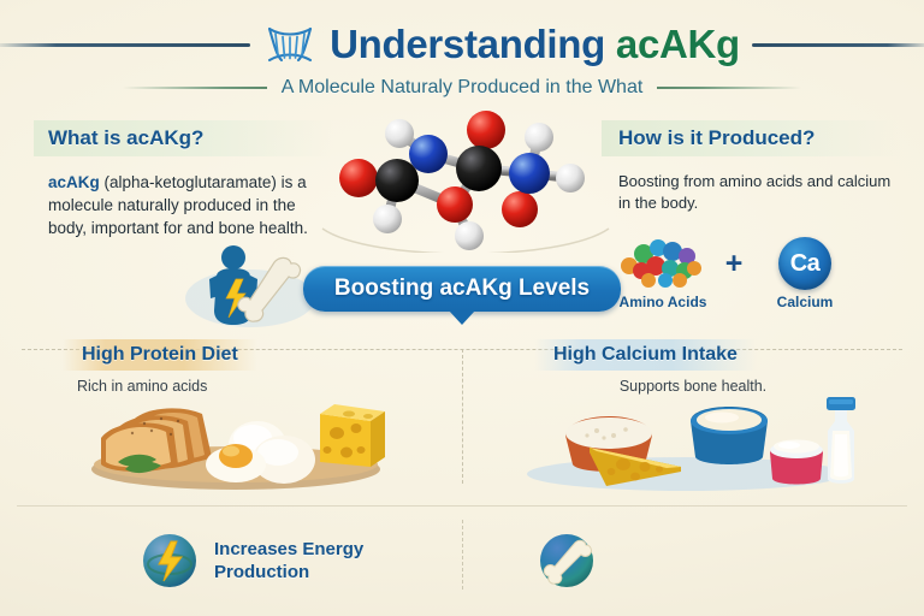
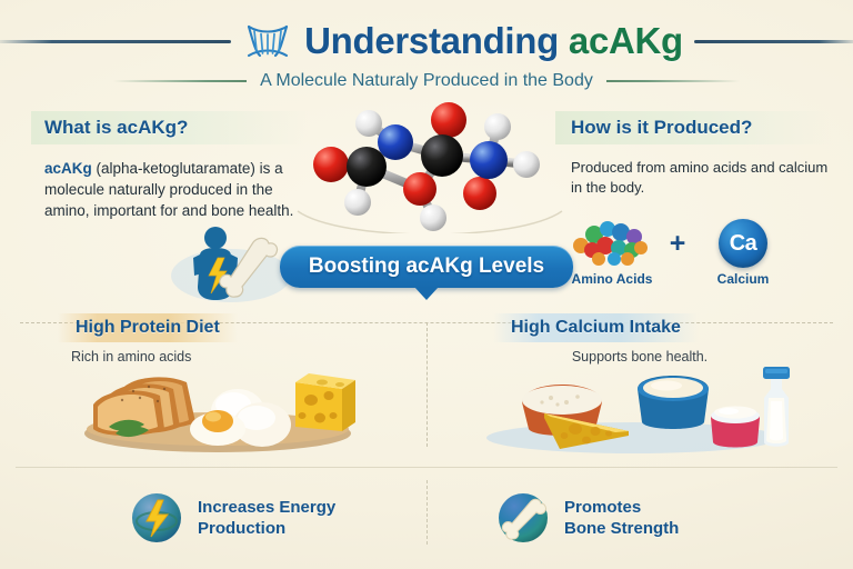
  Understanding acAKg
- A Molecule Naturaly Produced in the What
+ A Molecule Naturaly Produced in the Body
  What is acAKg?
- acAKg (alpha-ketoglutaramate) is a molecule naturally produced in the body, important for and bone health.
+ acAKg (alpha-ketoglutaramate) is a molecule naturally produced in the amino, important for and bone health.
  How is it Produced?
- Boosting from amino acids and calcium in the body.
+ Produced from amino acids and calcium in the body.
  Amino Acids
  +
  Ca
  Calcium
  Boosting acAKg Levels
  High Protein Diet
  Rich in amino acids
  High Calcium Intake
  Supports bone health.
  Increases Energy
  Production
+ Promotes
+ Bone Strength
